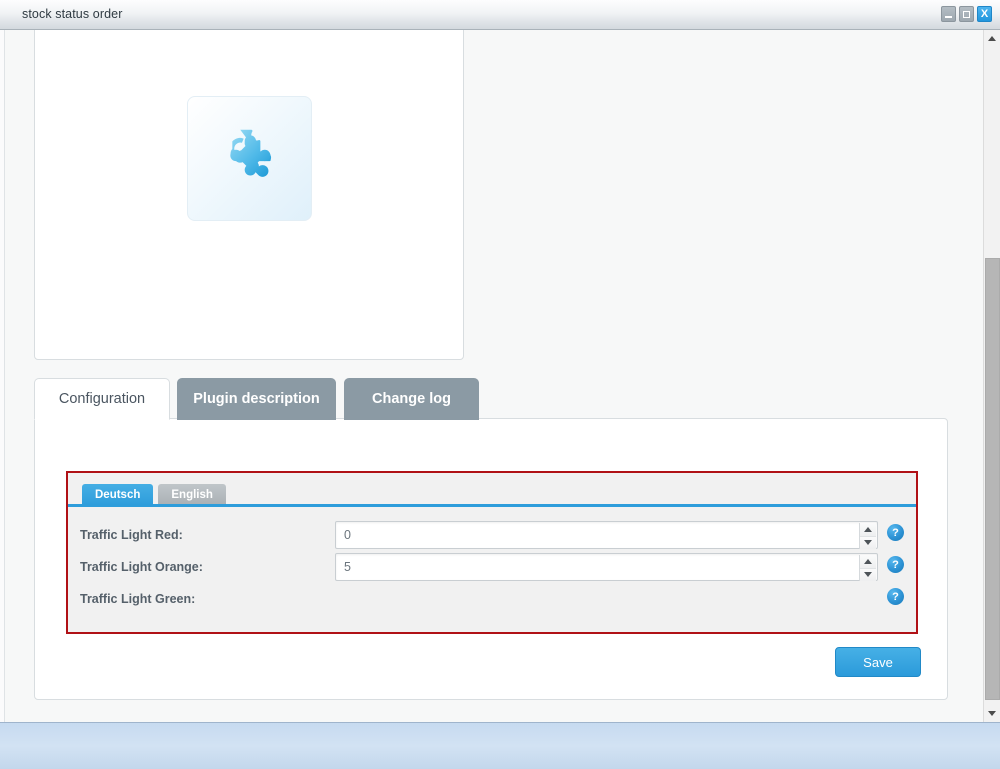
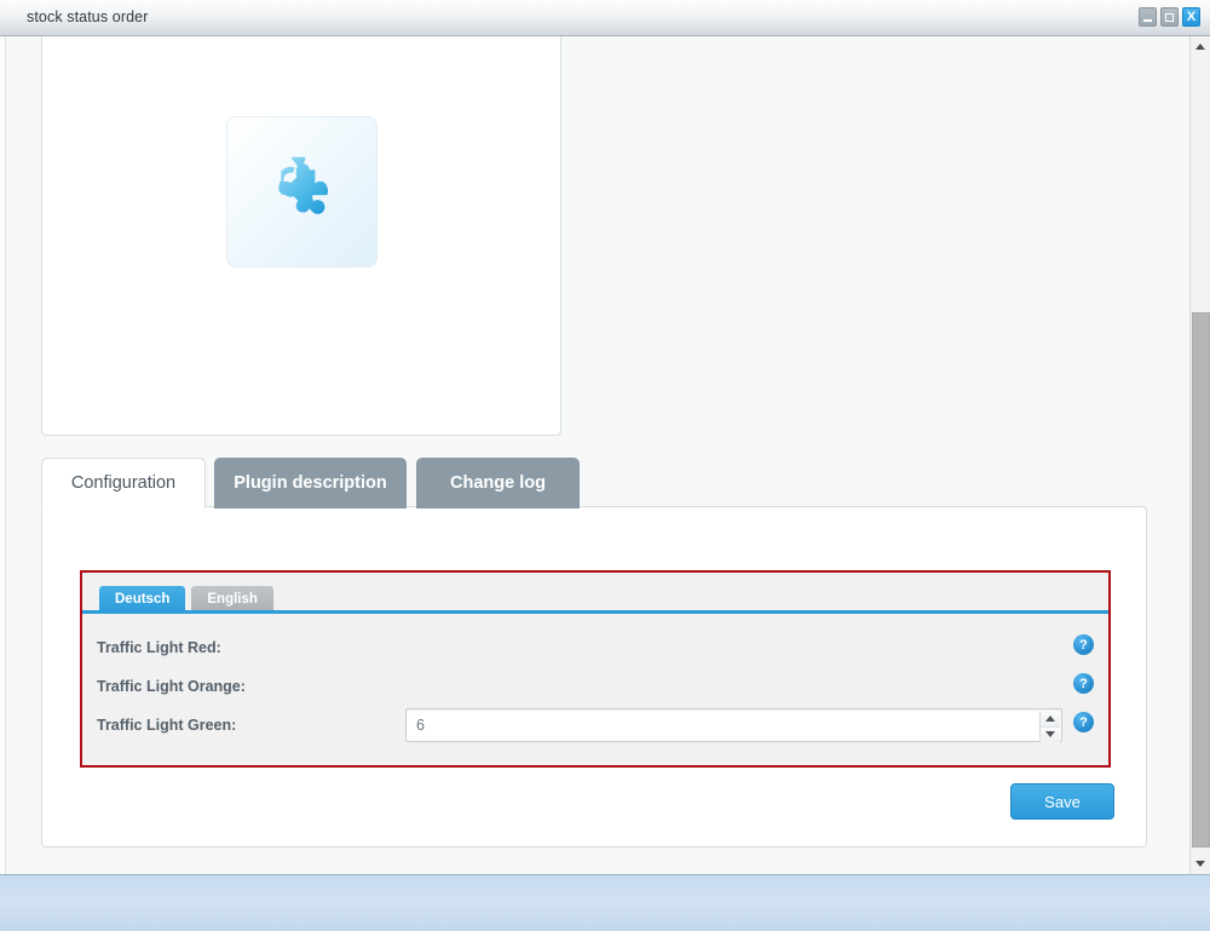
  stock status order
  X
  Configuration
  Plugin description
  Change log
  Deutsch
  English
  Traffic Light Red:
- 0
  ?
  Traffic Light Orange:
- 5
  ?
  Traffic Light Green:
+ 6
  ?
  Save
